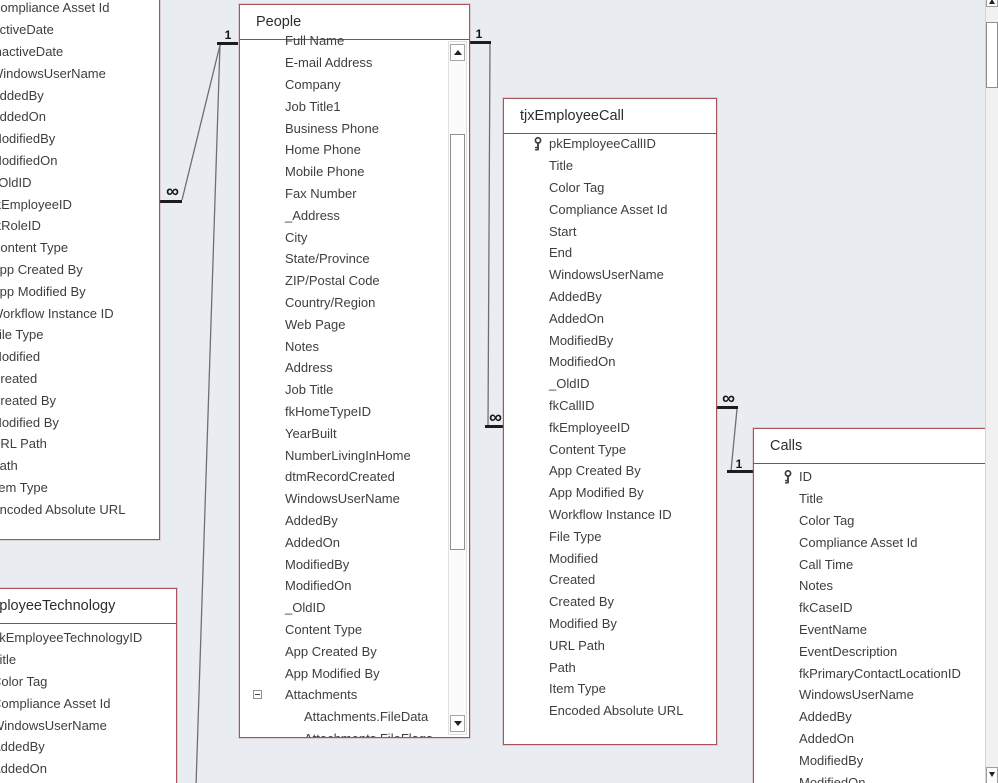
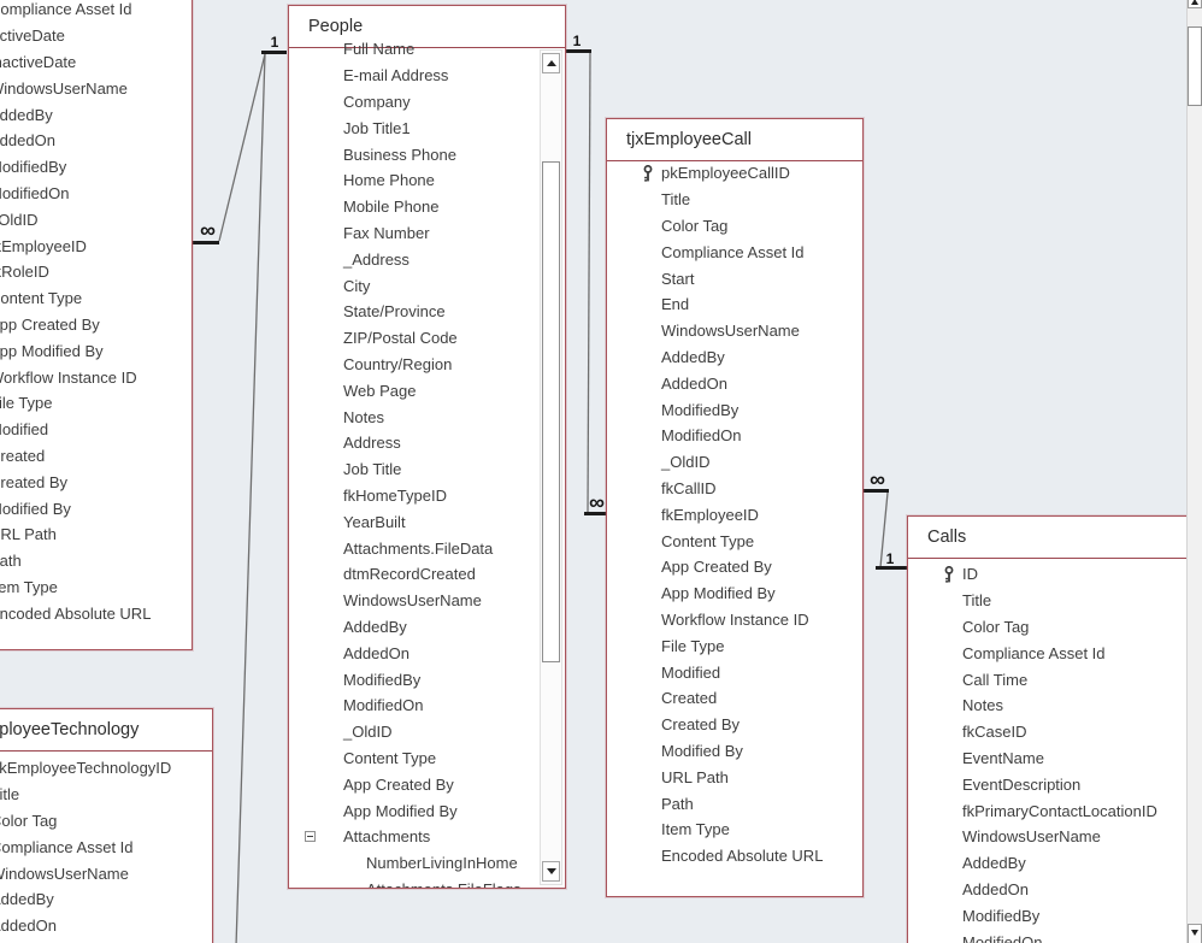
  ∞
  1
  1
  ∞
  ∞
  1
  ompliance Asset Id
  ctiveDate
  activeDate
  indowsUserName
  ddedBy
  ddedOn
  odifiedBy
  odifiedOn
  OldID
  EmployeeID
  RoleID
  ontent Type
  pp Created By
  pp Modified By
  orkflow Instance ID
  ile Type
  odified
  reated
  reated By
  odified By
  RL Path
  ath
  em Type
  ncoded Absolute URL
  People
  Full Name
  E-mail Address
  Company
  Job Title1
  Business Phone
  Home Phone
  Mobile Phone
  Fax Number
  _Address
  City
  State/Province
  ZIP/Postal Code
  Country/Region
  Web Page
  Notes
  Address
  Job Title
  fkHomeTypeID
  YearBuilt
- NumberLivingInHome
+ Attachments.FileData
  dtmRecordCreated
  WindowsUserName
  AddedBy
  AddedOn
  ModifiedBy
  ModifiedOn
  _OldID
  Content Type
  App Created By
  App Modified By
  Attachments
- Attachments.FileData
+ NumberLivingInHome
  tjxEmployeeCall
  pkEmployeeCallID
  Title
  Color Tag
  Compliance Asset Id
  Start
  End
  WindowsUserName
  AddedBy
  AddedOn
  ModifiedBy
  ModifiedOn
  _OldID
  fkCallID
  fkEmployeeID
  Content Type
  App Created By
  App Modified By
  Workflow Instance ID
  File Type
  Modified
  Created
  Created By
  Modified By
  URL Path
  Path
  Item Type
  Encoded Absolute URL
  Calls
  ID
  Title
  Color Tag
  Compliance Asset Id
  Call Time
  Notes
  fkCaseID
  EventName
  EventDescription
  fkPrimaryContactLocationID
  WindowsUserName
  AddedBy
  AddedOn
  ModifiedBy
  ModifiedOn
  ployeeTechnology
  kEmployeeTechnologyID
  itle
  olor Tag
  ompliance Asset Id
  indowsUserName
  ddedBy
  ddedOn
